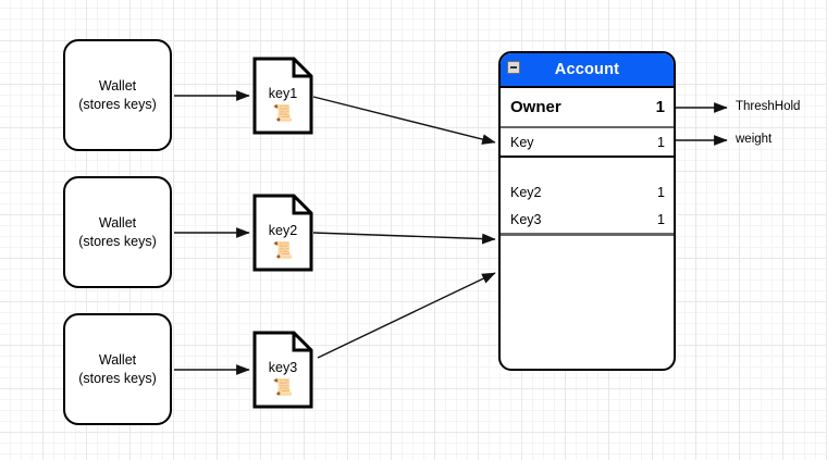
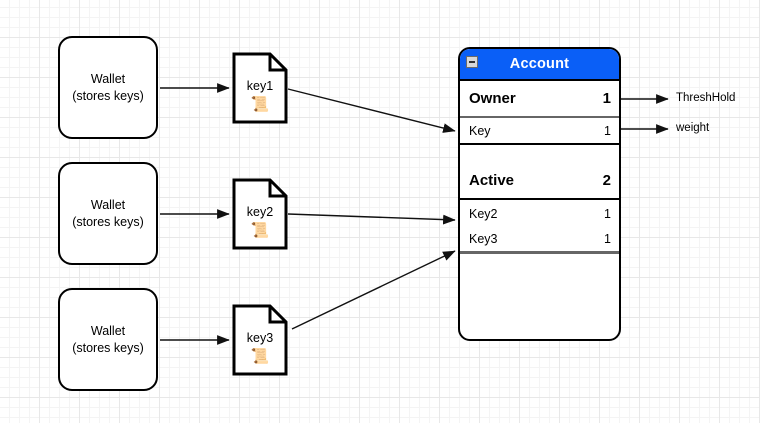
  Wallet
  (stores keys)
  Wallet
  (stores keys)
  Wallet
  (stores keys)
  key1
  📜
  key2
  📜
  key3
  📜
  Account
  Owner
  1
  Key
  1
+ Active
+ 2
  Key2
  1
  Key3
  1
  ThreshHold
  weight
